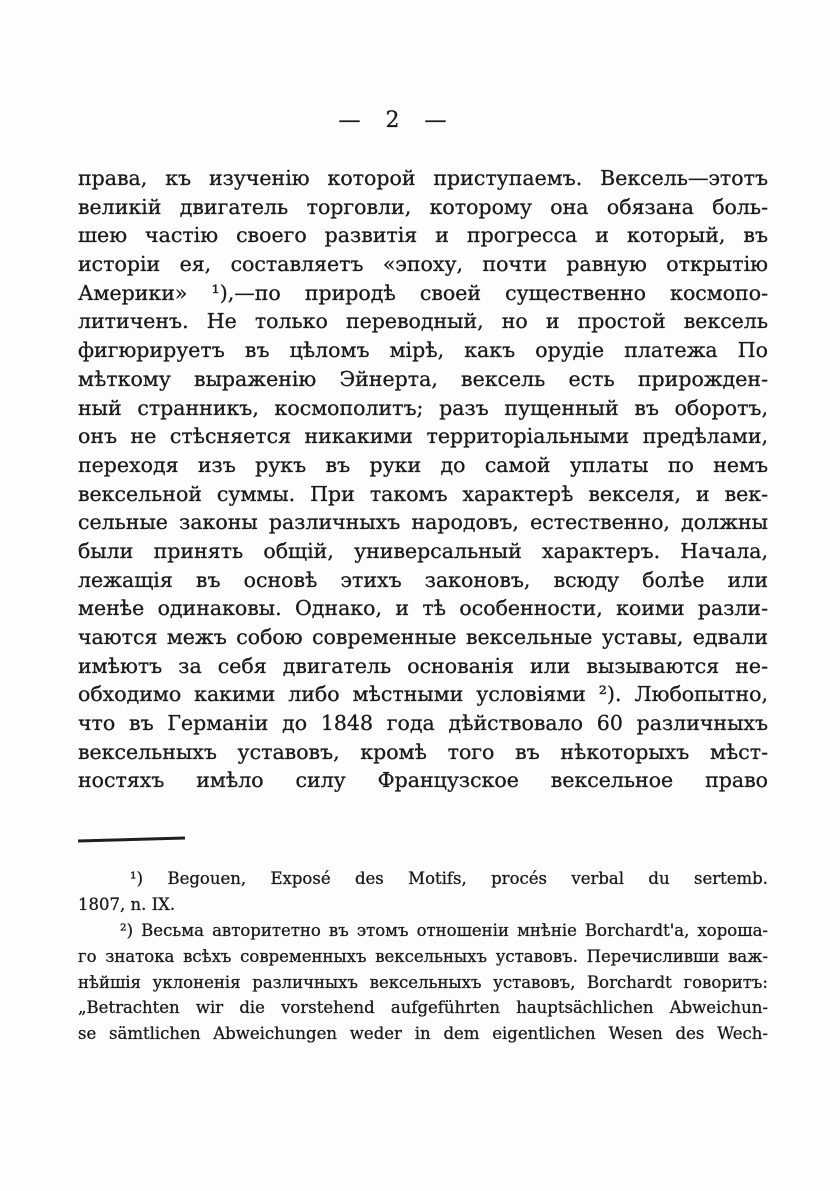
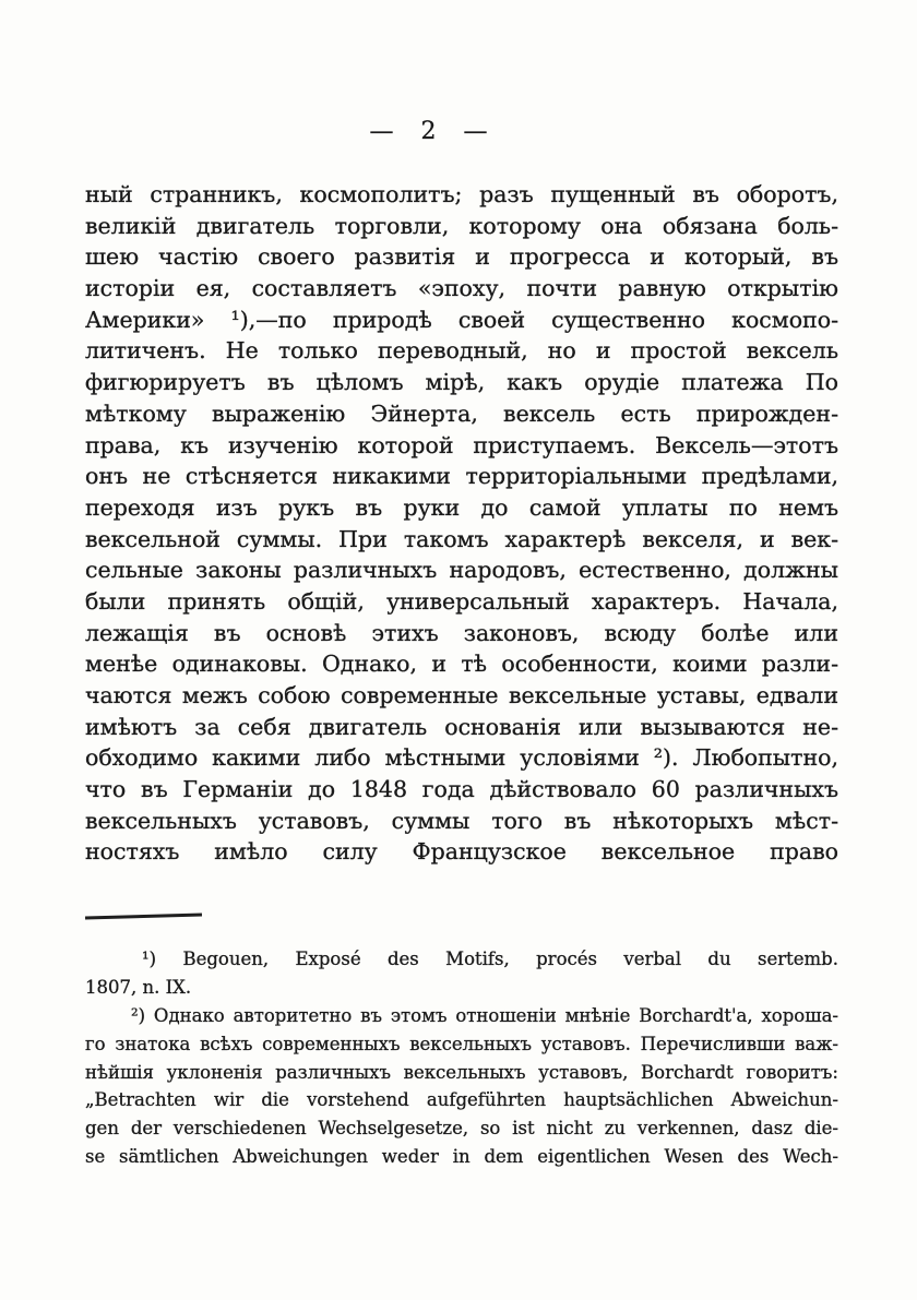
  — 2 —
- права, къ изученію которой приступаемъ. Вексель—этотъ
+ ный странникъ, космополитъ; разъ пущенный въ оборотъ,
  великій двигатель торговли, которому она обязана боль-
  шею частію своего развитія и прогресса и который, въ
  исторіи ея, составляетъ «эпоху, почти равную открытію
  Америки» ¹),—по природѣ своей существенно космопо-
  литиченъ. Не только переводный, но и простой вексель
  фигюрируетъ въ цѣломъ мірѣ, какъ орудіе платежа По
  мѣткому выраженію Эйнерта, вексель есть прирожден-
- ный странникъ, космополитъ; разъ пущенный въ оборотъ,
+ права, къ изученію которой приступаемъ. Вексель—этотъ
  онъ не стѣсняется никакими территоріальными предѣлами,
  переходя изъ рукъ въ руки до самой уплаты по немъ
  вексельной суммы. При такомъ характерѣ векселя, и век-
  сельные законы различныхъ народовъ, естественно, должны
  были принять общій, универсальный характеръ. Начала,
  лежащія въ основѣ этихъ законовъ, всюду болѣе или
  менѣе одинаковы. Однако, и тѣ особенности, коими разли-
  чаются межъ собою современные вексельные уставы, едвали
  имѣютъ за себя двигатель основанія или вызываются не-
  обходимо какими либо мѣстными условіями ²). Любопытно,
  что въ Германіи до 1848 года дѣйствовало 60 различныхъ
- вексельныхъ уставовъ, кромѣ того въ нѣкоторыхъ мѣст-
+ вексельныхъ уставовъ, суммы того въ нѣкоторыхъ мѣст-
  ностяхъ имѣло силу Французское вексельное право
  ¹) Begouen, Exposé des Motifs, procés verbal du sertemb.
  1807, n. IX.
- ²) Весьма авторитетно въ этомъ отношеніи мнѣніе Borchardt'a, хороша-
+ ²) Однако авторитетно въ этомъ отношеніи мнѣніе Borchardt'a, хороша-
  го знатока всѣхъ современныхъ вексельныхъ уставовъ. Перечисливши важ-
  нѣйшія уклоненія различныхъ вексельныхъ уставовъ, Borchardt говоритъ:
  „Betrachten wir die vorstehend aufgeführten hauptsächlichen Abweichun-
+ gen der verschiedenen Wechselgesetze, so ist nicht zu verkennen, dasz die-
  se sämtlichen Abweichungen weder in dem eigentlichen Wesen des Wech-
